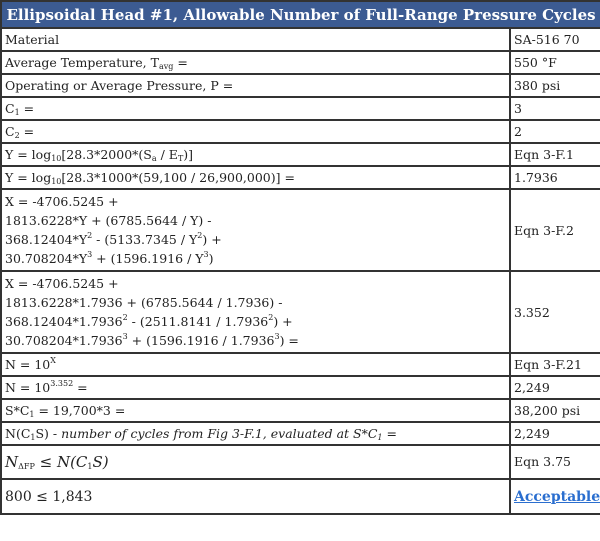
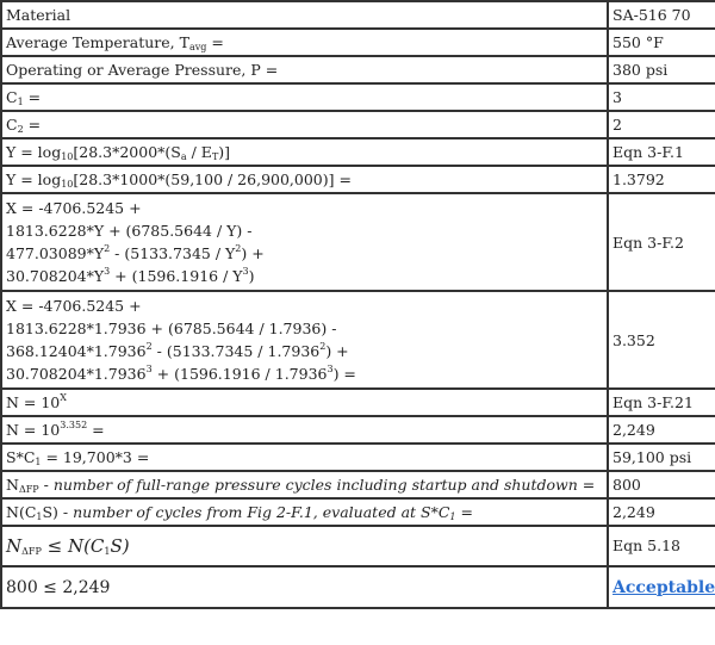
- Ellipsoidal Head #1, Allowable Number of Full-Range Pressure Cycles
  Material	SA-516 70
  Average Temperature, Tavg =	550 °F
  Operating or Average Pressure, P =	380 psi
  C1 =	3
  C2 =	2
  Y = log10[28.3*2000*(Sa / ET)]	Eqn 3-F.1
- Y = log10[28.3*1000*(59,100 / 26,900,000)] =	1.7936
+ Y = log10[28.3*1000*(59,100 / 26,900,000)] =	1.3792
- X = -4706.5245 + 1813.6228*Y + (6785.5644 / Y) - 368.12404*Y2 - (5133.7345 / Y2) + 30.708204*Y3 + (1596.1916 / Y3)	Eqn 3-F.2
+ X = -4706.5245 + 1813.6228*Y + (6785.5644 / Y) - 477.03089*Y2 - (5133.7345 / Y2) + 30.708204*Y3 + (1596.1916 / Y3)	Eqn 3-F.2
- X = -4706.5245 + 1813.6228*1.7936 + (6785.5644 / 1.7936) - 368.12404*1.79362 - (2511.8141 / 1.79362) + 30.708204*1.79363 + (1596.1916 / 1.79363) =	3.352
+ X = -4706.5245 + 1813.6228*1.7936 + (6785.5644 / 1.7936) - 368.12404*1.79362 - (5133.7345 / 1.79362) + 30.708204*1.79363 + (1596.1916 / 1.79363) =	3.352
  N = 10X	Eqn 3-F.21
  N = 103.352 =	2,249
- S*C1 = 19,700*3 =	38,200 psi
+ S*C1 = 19,700*3 =	59,100 psi
+ NΔFP - number of full-range pressure cycles including startup and shutdown =	800
- N(C1S) - number of cycles from Fig 3-F.1, evaluated at S*C1 =	2,249
+ N(C1S) - number of cycles from Fig 2-F.1, evaluated at S*C1 =	2,249
- NΔFP ≤ N(C1S)	Eqn 3.75
+ NΔFP ≤ N(C1S)	Eqn 5.18
- 800 ≤ 1,843	Acceptable
+ 800 ≤ 2,249	Acceptable
